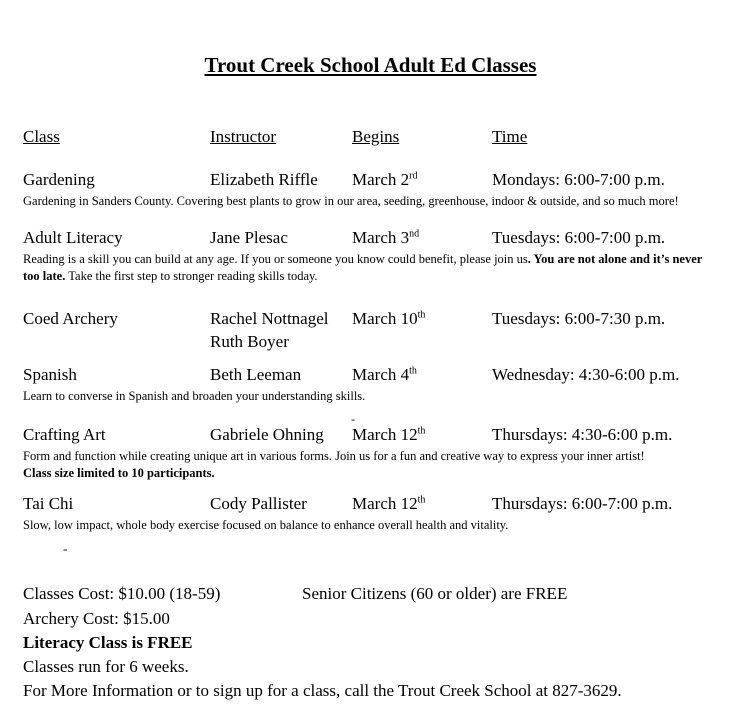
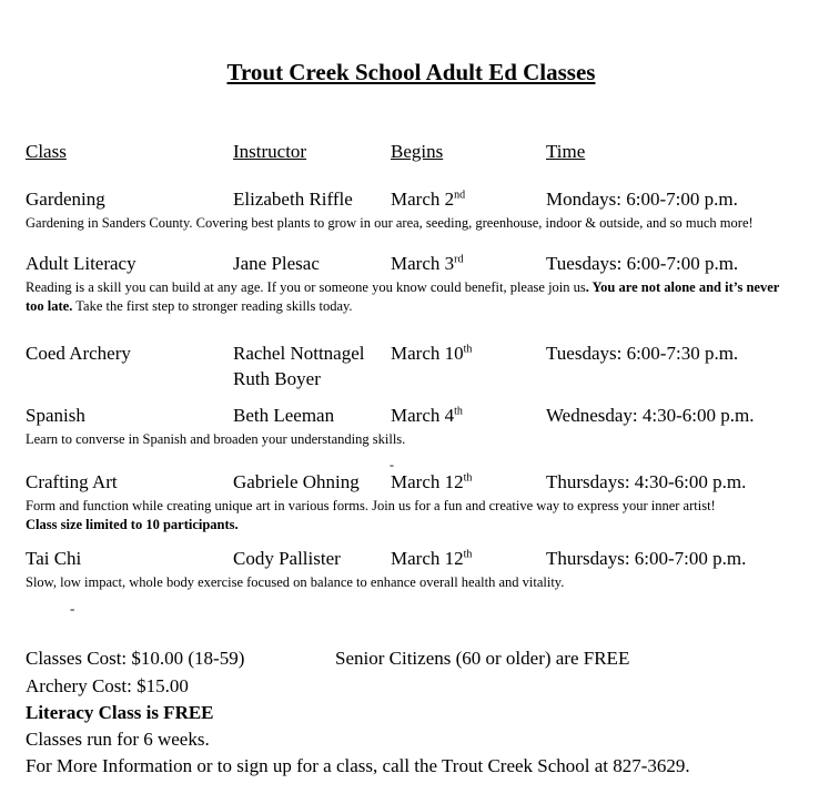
  Trout Creek School Adult Ed Classes
  Class
  Instructor
  Begins
  Time
  Gardening
  Elizabeth Riffle
- March 2rd
+ March 2nd
  Mondays: 6:00-7:00 p.m.
  Gardening in Sanders County. Covering best plants to grow in our area, seeding, greenhouse, indoor & outside, and so much more!
  Adult Literacy
  Jane Plesac
- March 3nd
+ March 3rd
  Tuesdays: 6:00-7:00 p.m.
  Reading is a skill you can build at any age. If you or someone you know could benefit, please join us. You are not alone and it’s never too late. Take the first step to stronger reading skills today.
  Coed Archery
  Rachel Nottnagel
  Ruth Boyer
  March 10th
  Tuesdays: 6:00-7:30 p.m.
  Spanish
  Beth Leeman
  March 4th
  Wednesday: 4:30-6:00 p.m.
  Learn to converse in Spanish and broaden your understanding skills.
  -
  Crafting Art
  Gabriele Ohning
  March 12th
  Thursdays: 4:30-6:00 p.m.
  Form and function while creating unique art in various forms. Join us for a fun and creative way to express your inner artist!
  Class size limited to 10 participants.
  Tai Chi
  Cody Pallister
  March 12th
  Thursdays: 6:00-7:00 p.m.
  Slow, low impact, whole body exercise focused on balance to enhance overall health and vitality.
  -
  Classes Cost: $10.00 (18-59) Senior Citizens (60 or older) are FREE
  Archery Cost: $15.00
  Literacy Class is FREE
  Classes run for 6 weeks.
  For More Information or to sign up for a class, call the Trout Creek School at 827-3629.
